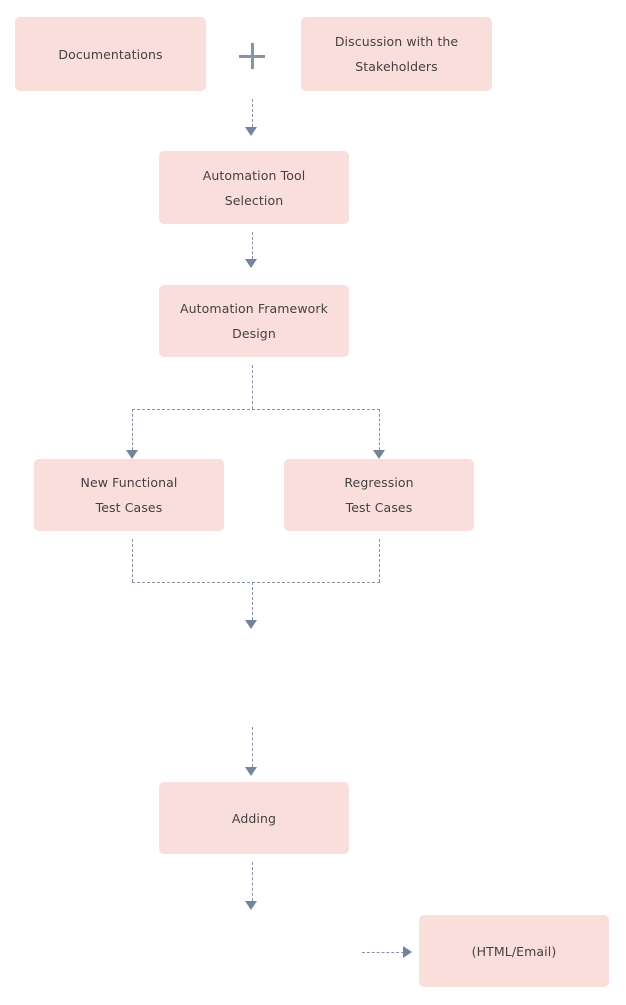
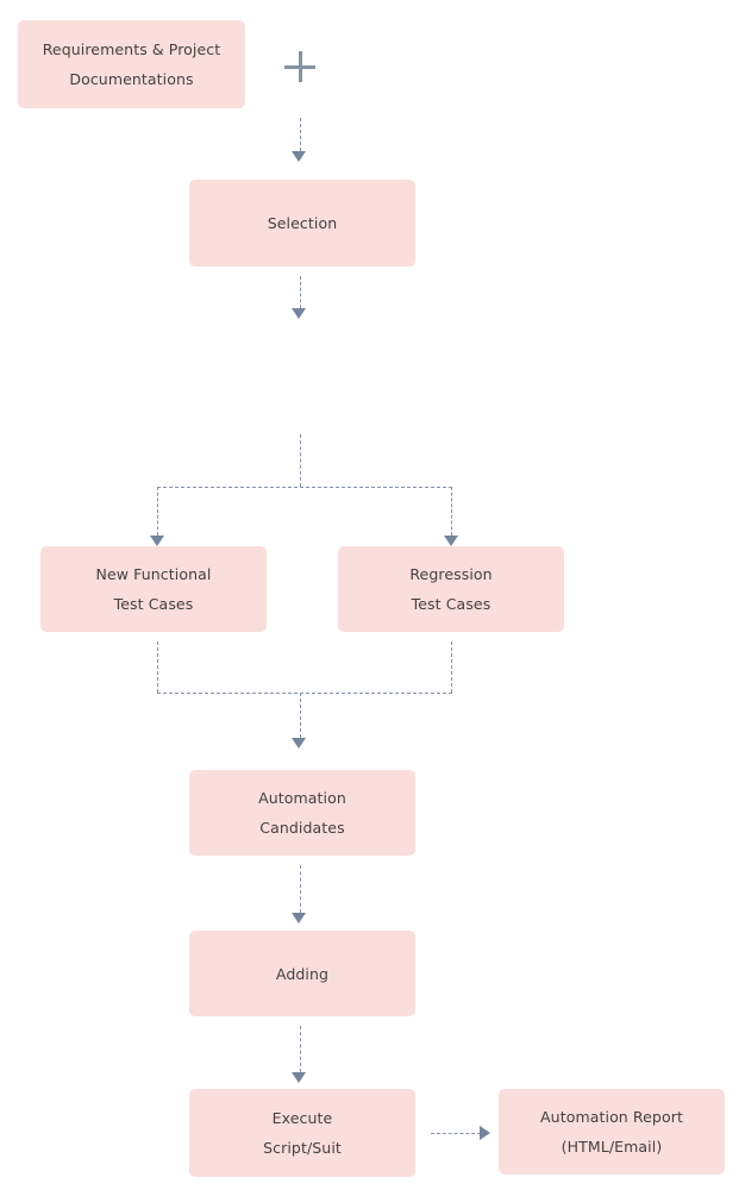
+ Requirements & Project
  Documentations
- Discussion with the
- Stakeholders
- Automation Tool
  Selection
- Automation Framework
- Design
  New Functional
  Test Cases
  Regression
  Test Cases
+ Automation
+ Candidates
  Adding
+ Execute
+ Script/Suit
+ Automation Report
  (HTML/Email)
